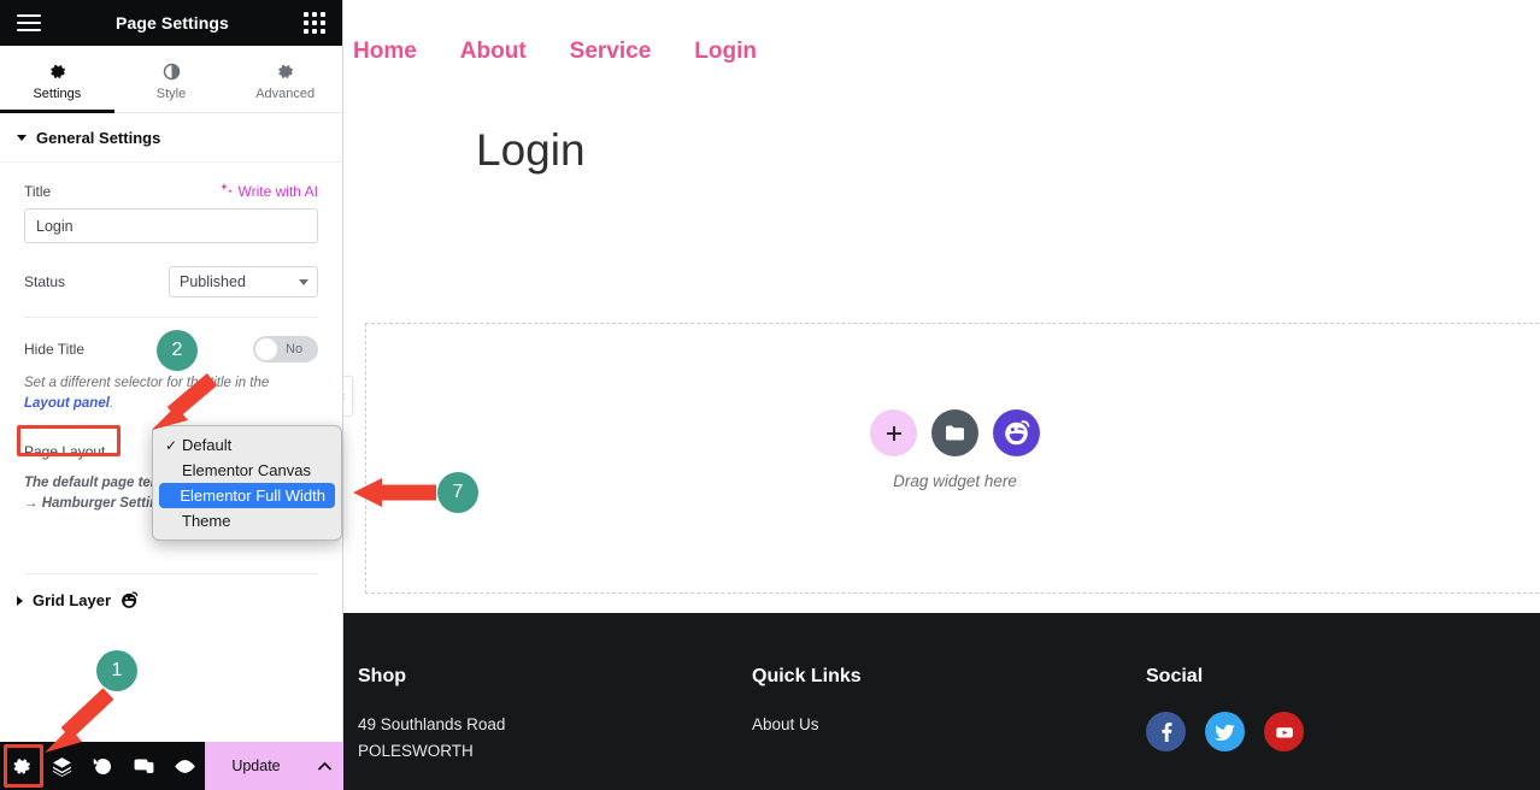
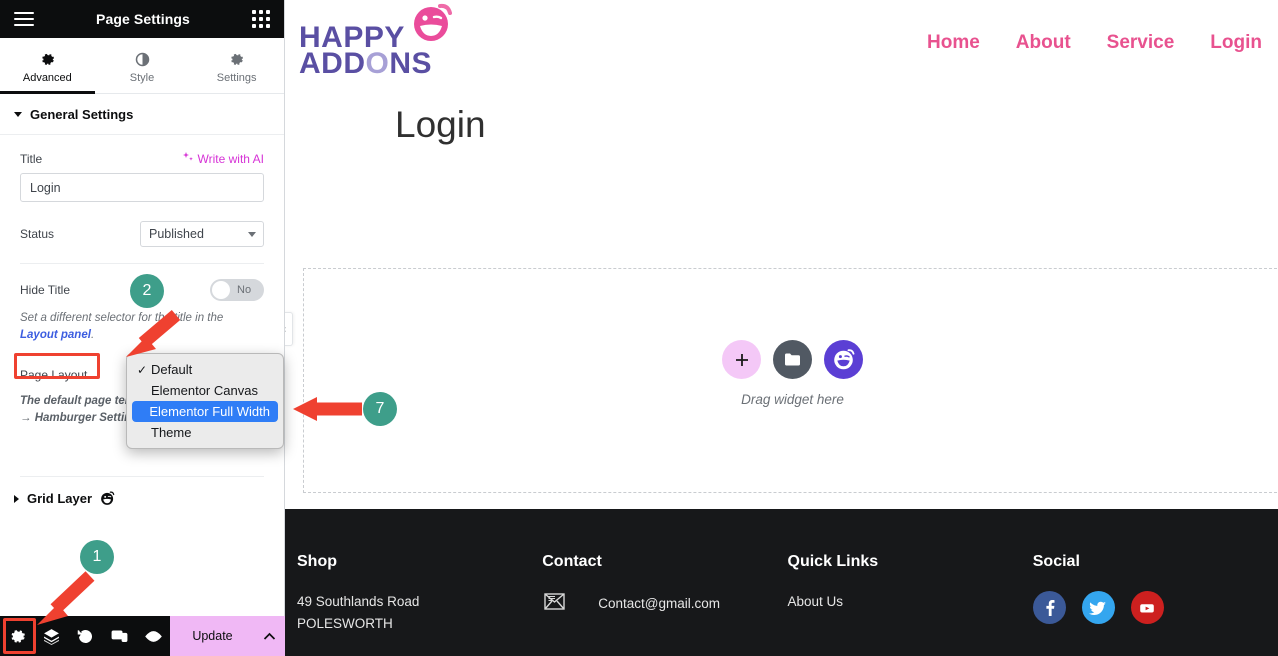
+ HAPPY
+ ADDONS
  Home
  About
  Service
  Login
  Login
  Drag widget here
  Shop
  49 Southlands Road
  POLESWORTH
+ Contact
+ Contact@gmail.com
  Quick Links
  About Us
  Social
  Page Settings
- Settings
+ Advanced
  Style
- Advanced
+ Settings
  General Settings
  Title
  Write with AI
  Login
  Status
  Published
  Hide Title
  No
  Set a different selector for thtle in the Layout panel.
  Page Layout
  Grid Layer
  Update
  ✓
  Default
  Elementor Canvas
  Elementor Full Width
  Theme
  1
  2
  7
